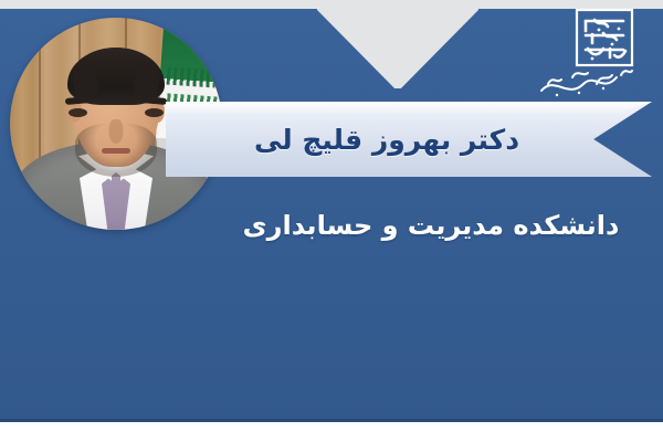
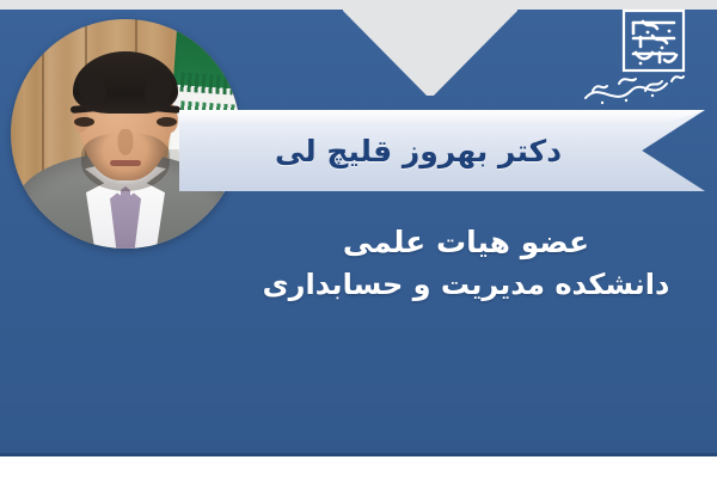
  دکتر بهروز قلیچ لی
+ عضو هیات علمی
  دانشکده مدیریت و حسابداری
